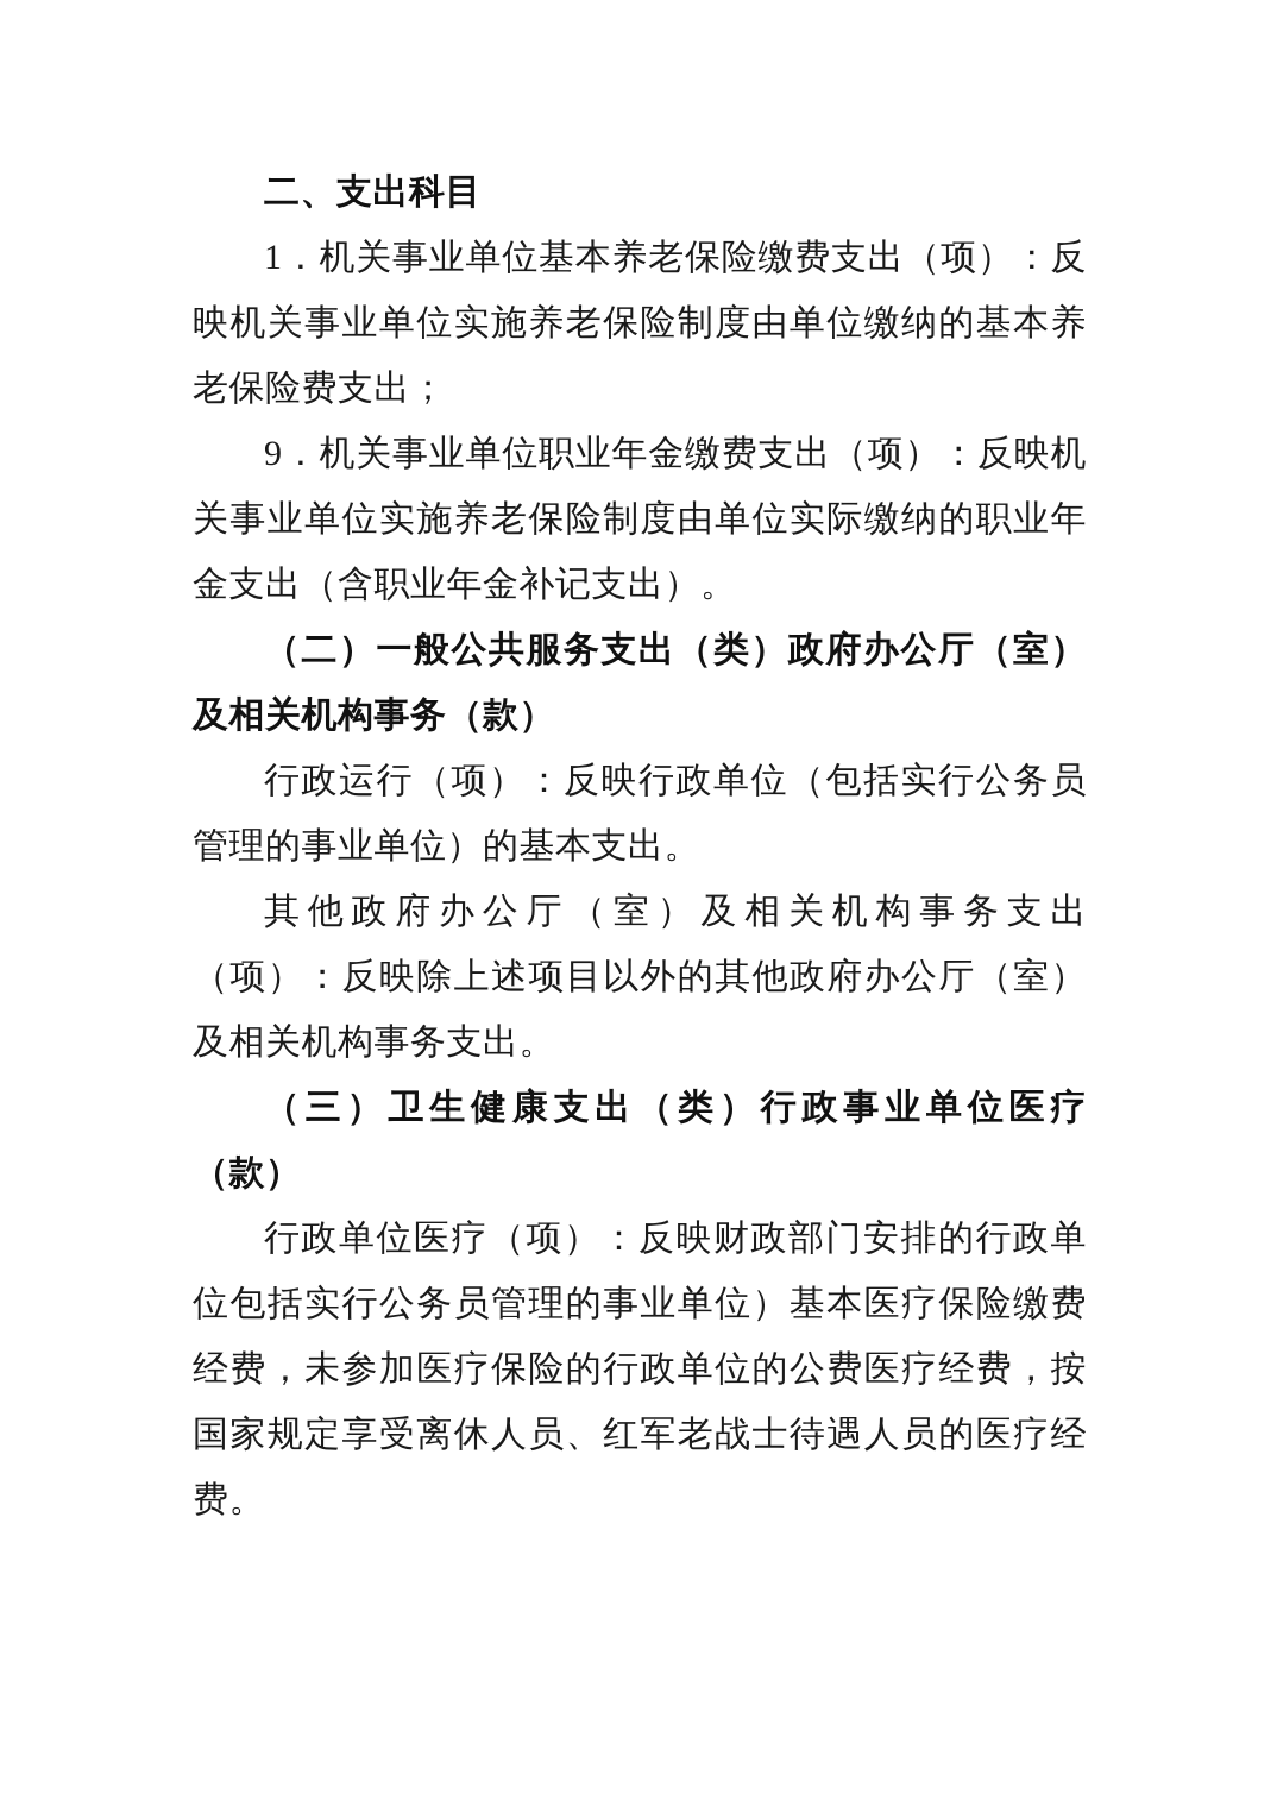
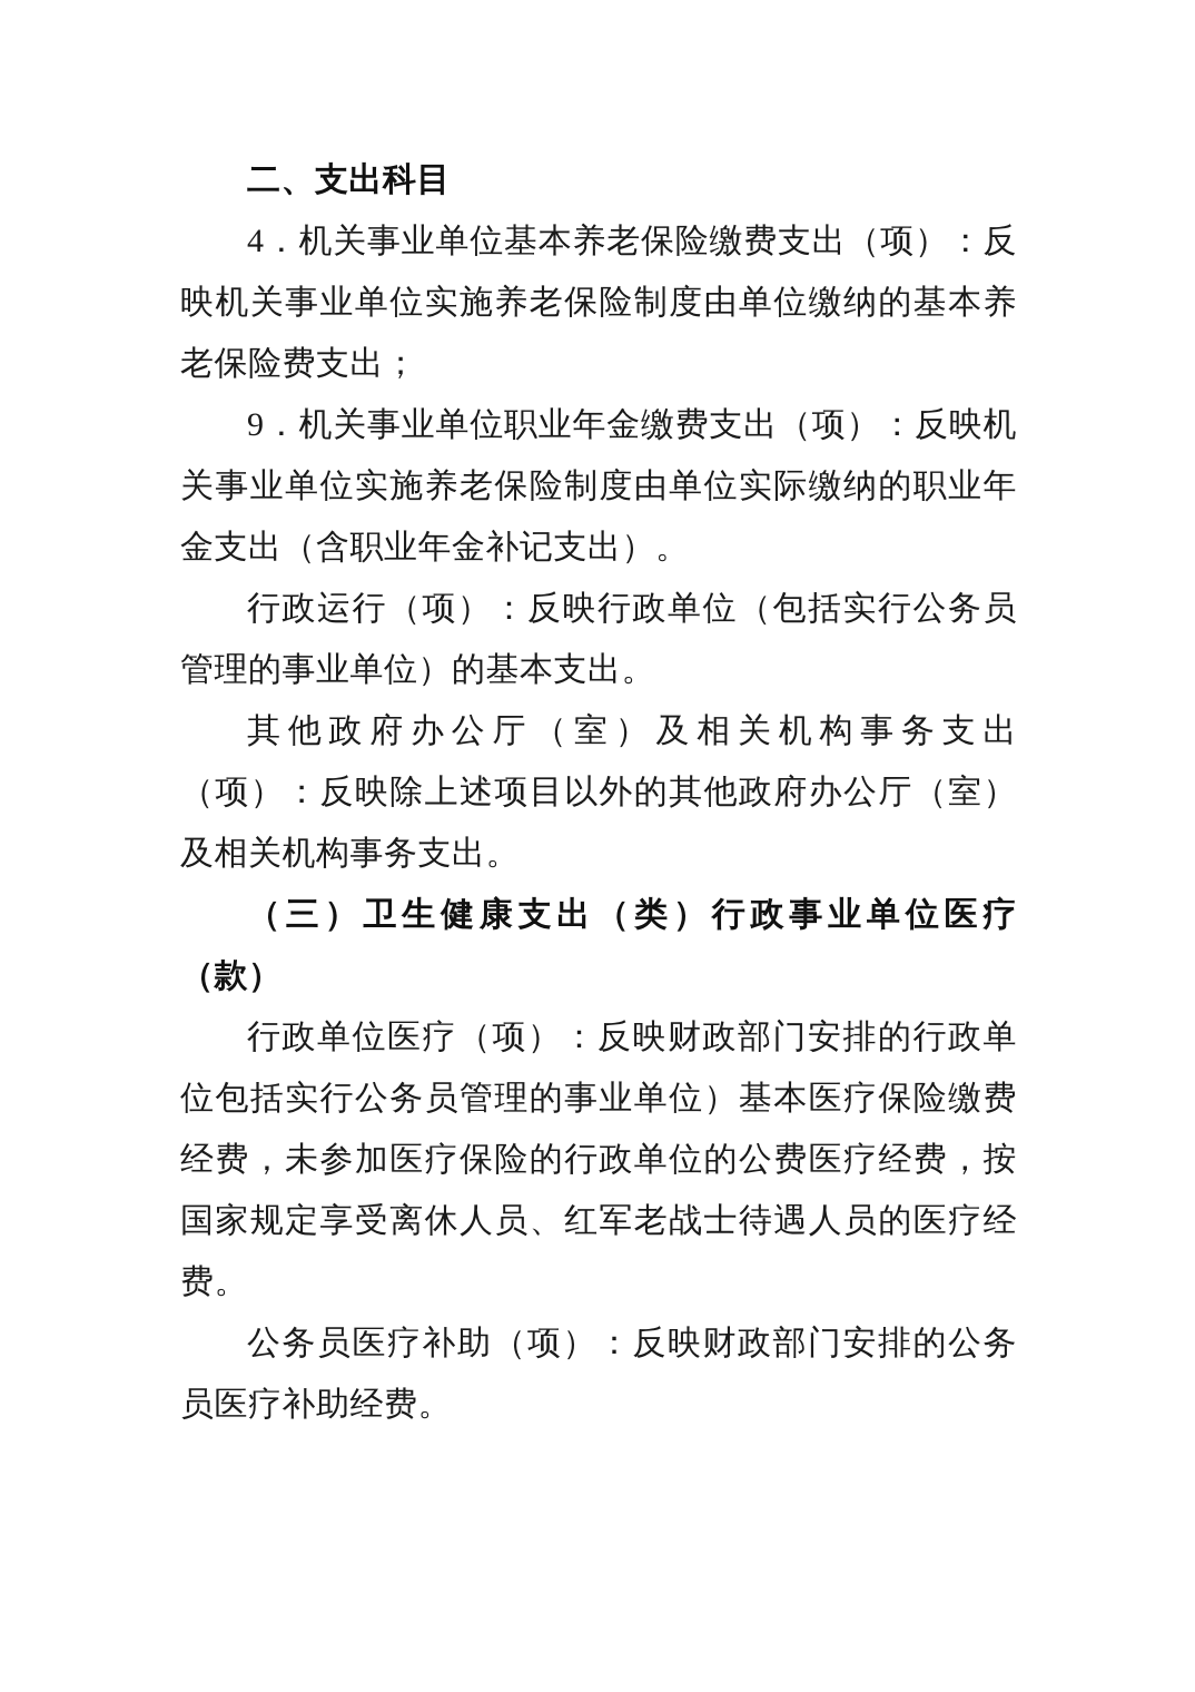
  二、支出科目
- 1．机关事业单位基本养老保险缴费支出（项）：反映机关事业单位实施养老保险制度由单位缴纳的基本养老保险费支出；
+ 4．机关事业单位基本养老保险缴费支出（项）：反映机关事业单位实施养老保险制度由单位缴纳的基本养老保险费支出；
  9．机关事业单位职业年金缴费支出（项）：反映机关事业单位实施养老保险制度由单位实际缴纳的职业年金支出（含职业年金补记支出）。
- （二）一般公共服务支出（类）政府办公厅（室）及相关机构事务（款）
  行政运行（项）：反映行政单位（包括实行公务员管理的事业单位）的基本支出。
  其他政府办公厅（室）及相关机构事务支出（项）：反映除上述项目以外的其他政府办公厅（室）及相关机构事务支出。
  （三）卫生健康支出（类）行政事业单位医疗（款）
  行政单位医疗（项）：反映财政部门安排的行政单位包括实行公务员管理的事业单位）基本医疗保险缴费经费，未参加医疗保险的行政单位的公费医疗经费，按国家规定享受离休人员、红军老战士待遇人员的医疗经费。
+ 公务员医疗补助（项）：反映财政部门安排的公务员医疗补助经费。
